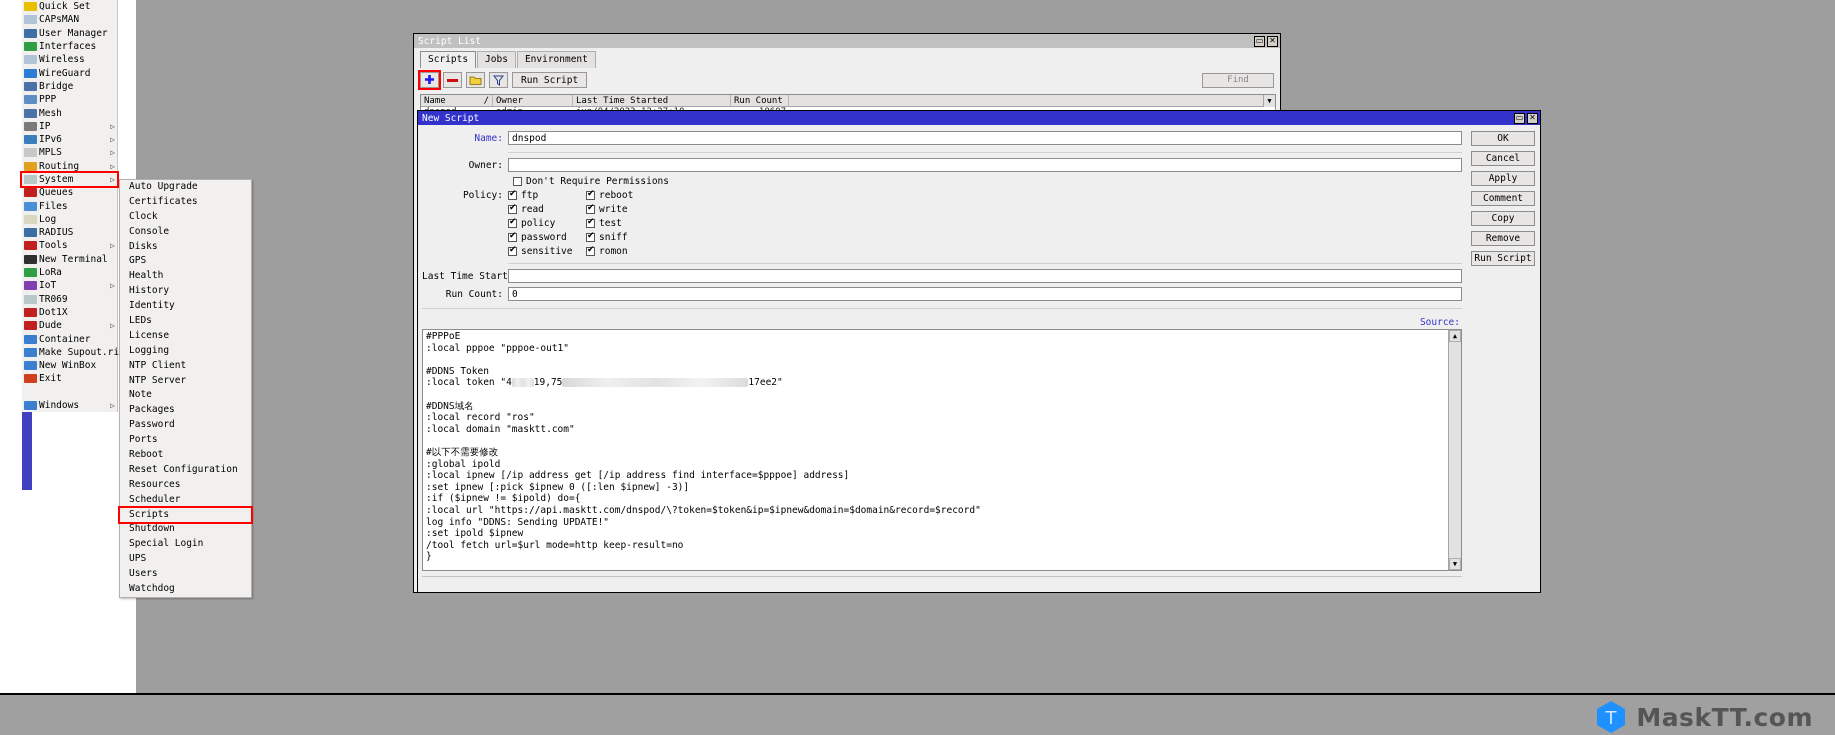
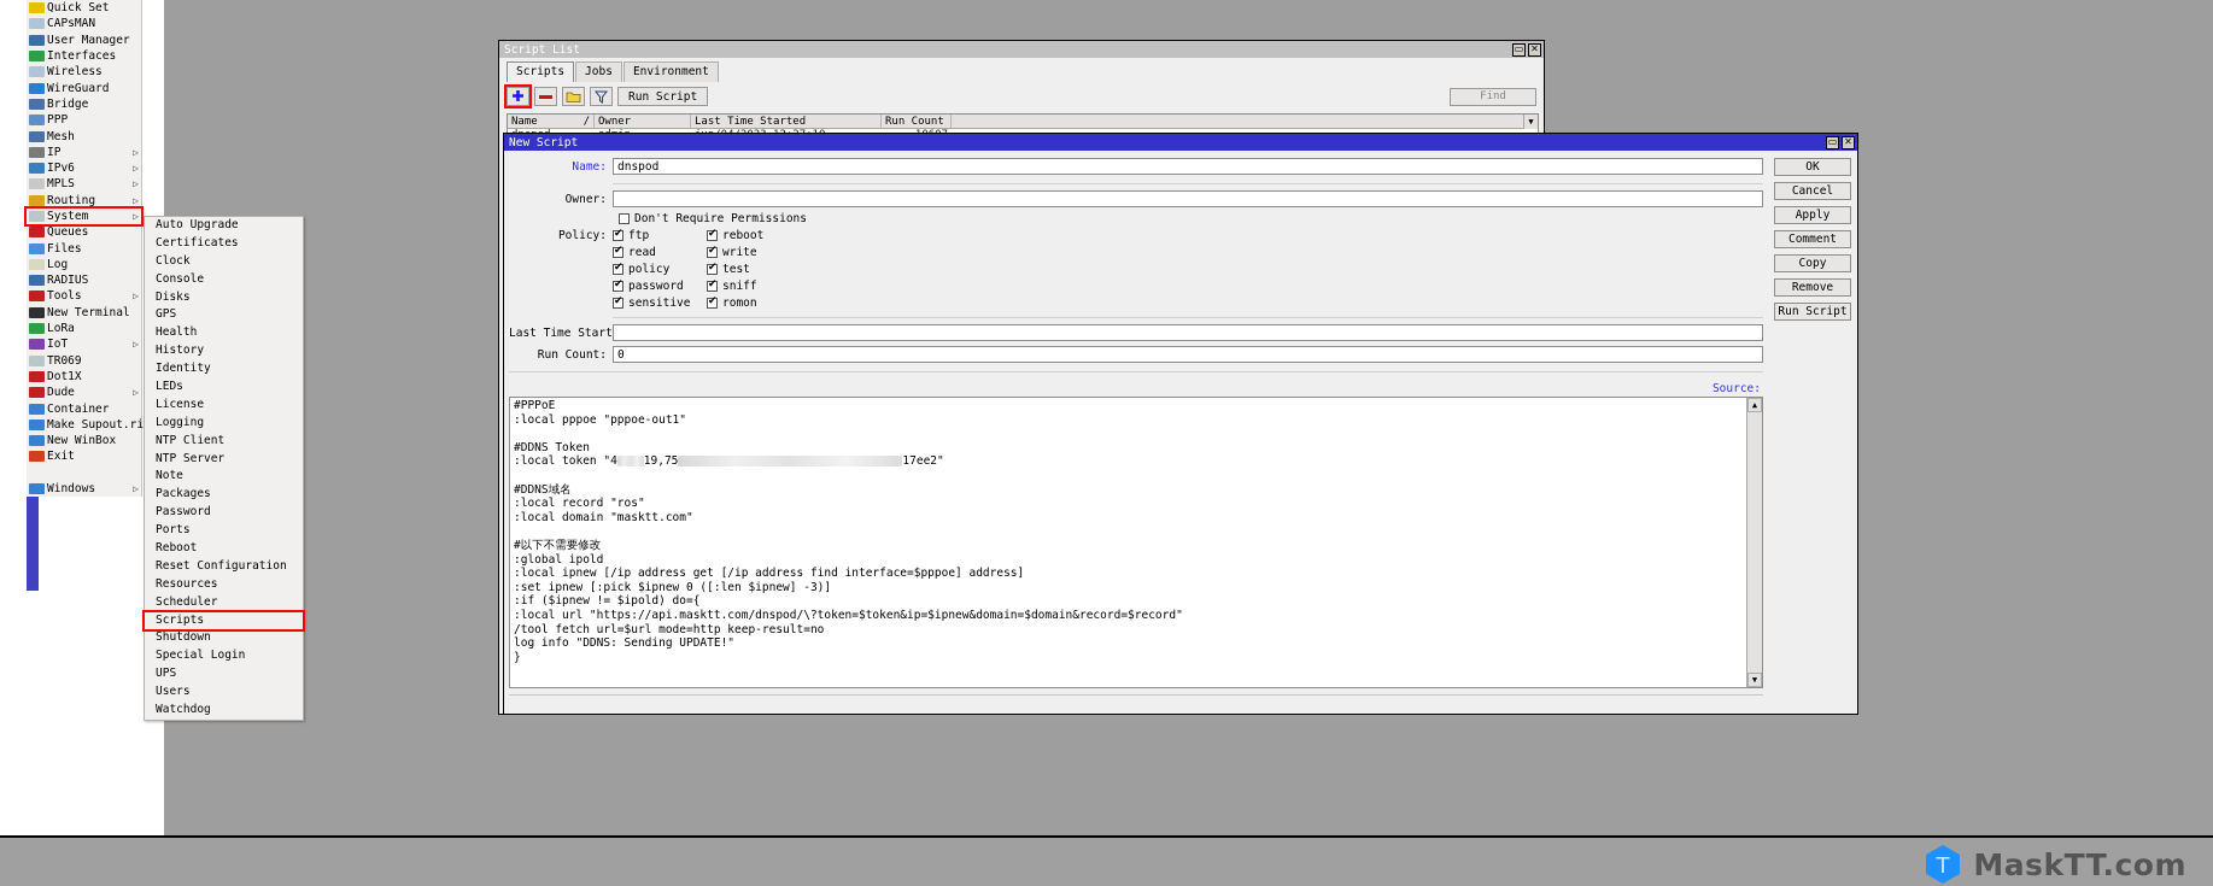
  Quick Set
  CAPsMAN
  User Manager
  Interfaces
  Wireless
  WireGuard
  Bridge
  PPP
  Mesh
  IP
  ▷
  IPv6
  ▷
  MPLS
  ▷
  Routing
  ▷
  System
  ▷
  Queues
  Files
  Log
  RADIUS
  Tools
  ▷
  New Terminal
  LoRa
  IoT
  ▷
  TR069
  Dot1X
  Dude
  ▷
  Container
  Make Supout.ri
  New WinBox
  Exit
  Windows
  ▷
  Auto Upgrade
  Certificates
  Clock
  Console
  Disks
  GPS
  Health
  History
  Identity
  LEDs
  License
  Logging
  NTP Client
  NTP Server
  Note
  Packages
  Password
  Ports
  Reboot
  Reset Configuration
  Resources
  Scheduler
  Scripts
  Shutdown
  Special Login
  UPS
  Users
  Watchdog
  Script List
  ▭
  ✕
  Scripts
  Jobs
  Environment
  Run Script
  Find
  Name
  /
  Owner
  Last Time Started
  Run Count
  ▼
  New Script
  ▭
  ✕
  Name:
  dnspod
  Owner:
  Don't Require Permissions
  Policy:
  ftp
  reboot
  read
  write
  policy
  test
  password
  sniff
  sensitive
  romon
  Last Time Start
  Run Count:
  0
  Source:
  #PPPoE
  :local pppoe "pppoe-out1"
  #DDNS Token
  :local token "4 19,75 17ee2"
  #DDNS域名
  :local record "ros"
  :local domain "masktt.com"
  #以下不需要修改
  :global ipold
  :local ipnew [/ip address get [/ip address find interface=$pppoe] address]
  :set ipnew [:pick $ipnew 0 ([:len $ipnew] -3)]
  :if ($ipnew != $ipold) do={
  :local url "https://api.masktt.com/dnspod/\?token=$token&ip=$ipnew&domain=$domain&record=$record"
- log info "DDNS: Sending UPDATE!"
+ /tool fetch url=$url mode=http keep-result=no
- :set ipold $ipnew
- /tool fetch url=$url mode=http keep-result=no
+ log info "DDNS: Sending UPDATE!"
  }
  ▲
  ▼
  OK
  Cancel
  Apply
  Comment
  Copy
  Remove
  Run Script
  T
  MaskTT.com
